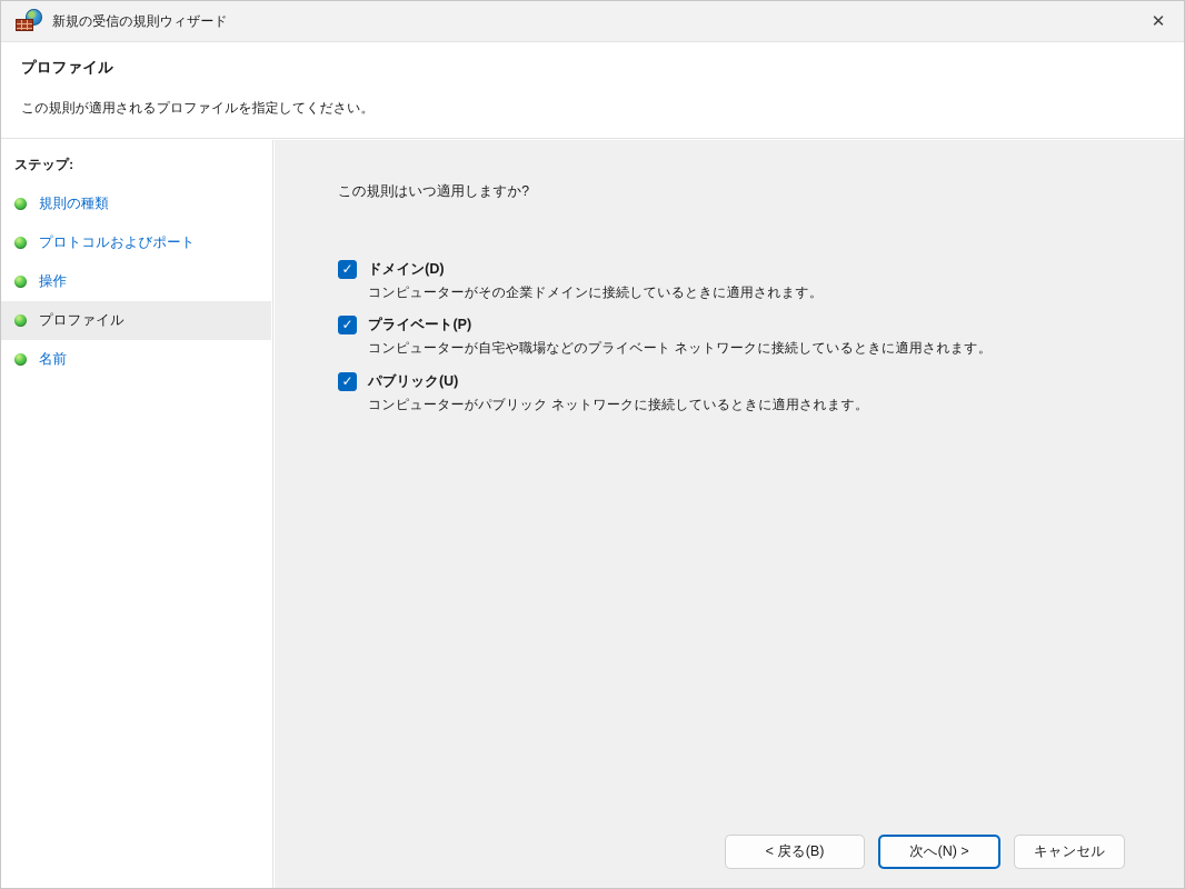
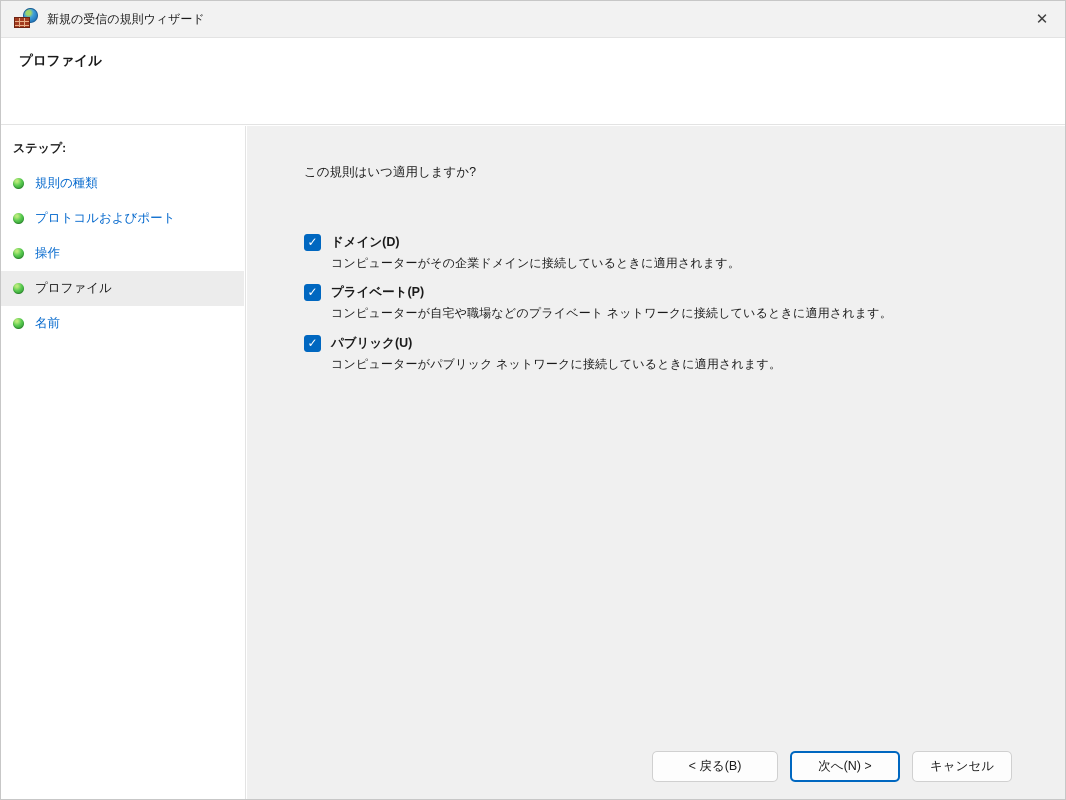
  新規の受信の規則ウィザード
  ✕
  プロファイル
- この規則が適用されるプロファイルを指定してください。
  ステップ:
  規則の種類
  プロトコルおよびポート
  操作
  プロファイル
  名前
  この規則はいつ適用しますか?
  ドメイン(D)
  コンピューターがその企業ドメインに接続しているときに適用されます。
  プライベート(P)
  コンピューターが自宅や職場などのプライベート ネットワークに接続しているときに適用されます。
  パブリック(U)
  コンピューターがパブリック ネットワークに接続しているときに適用されます。
  < 戻る(B)
  次へ(N) >
  キャンセル
